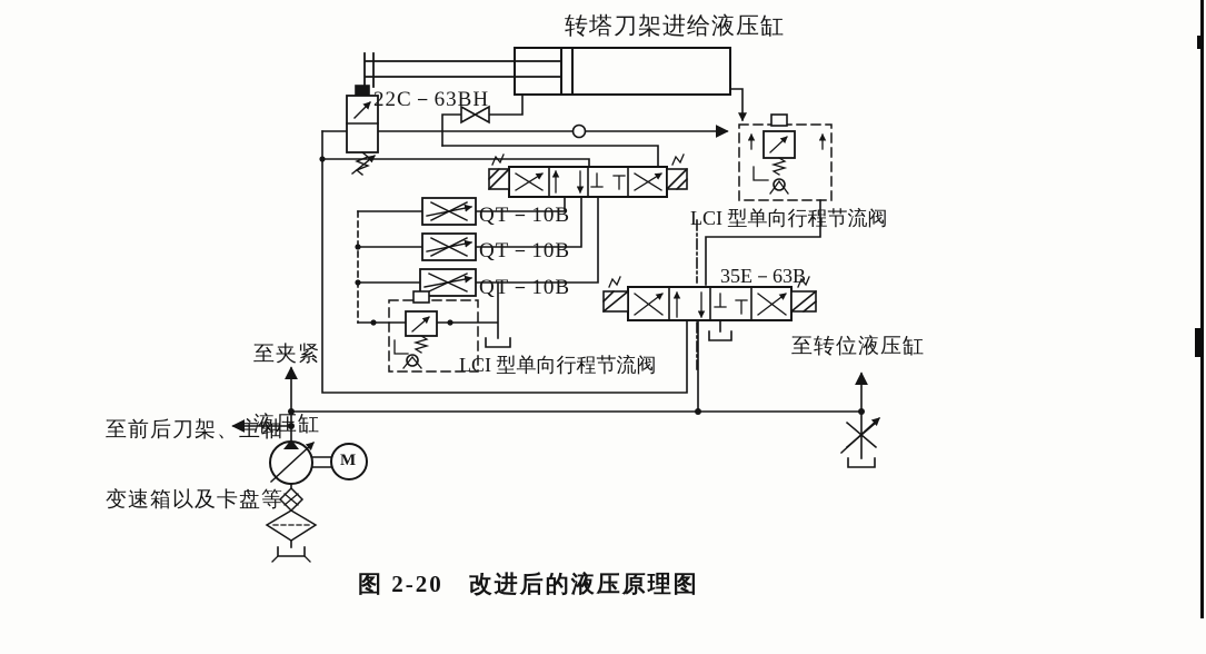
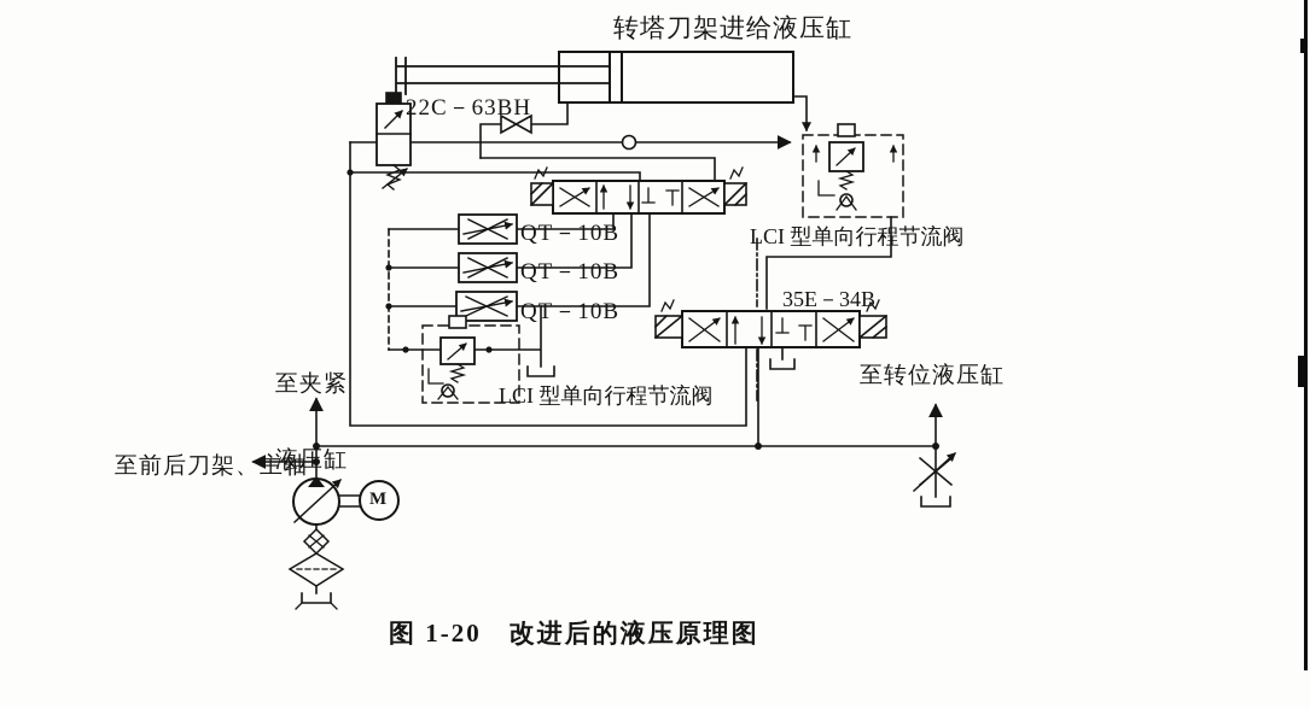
  转塔刀架进给液压缸
  22C－63BH
  QT－10B
  QT－10B
  QT－10B
  LCI 型单向行程节流阀
- 35E－63B
+ 35E－34B
  LCI 型单向行程节流阀
  至夹紧
  液压缸
  至前后刀架、主轴
- 变速箱以及卡盘等
  至转位液压缸
  M
- 图 2-20 改进后的液压原理图
+ 图 1-20 改进后的液压原理图
